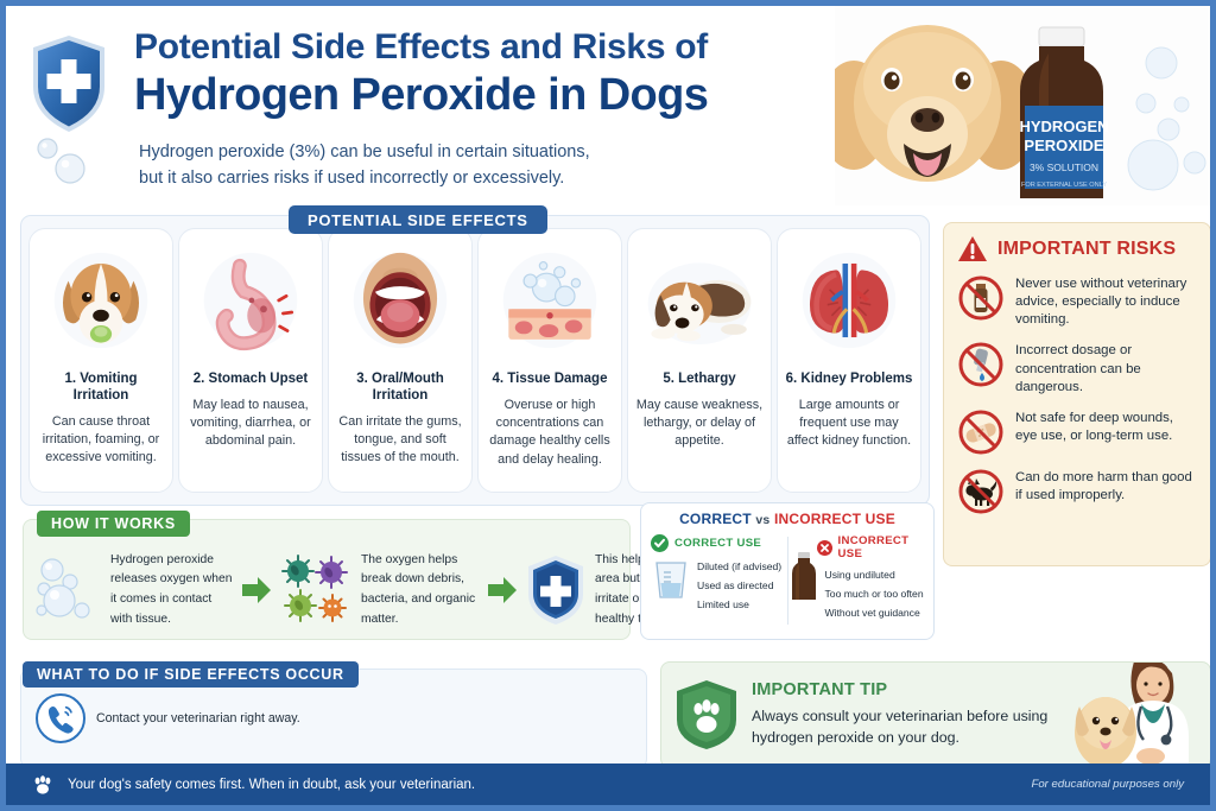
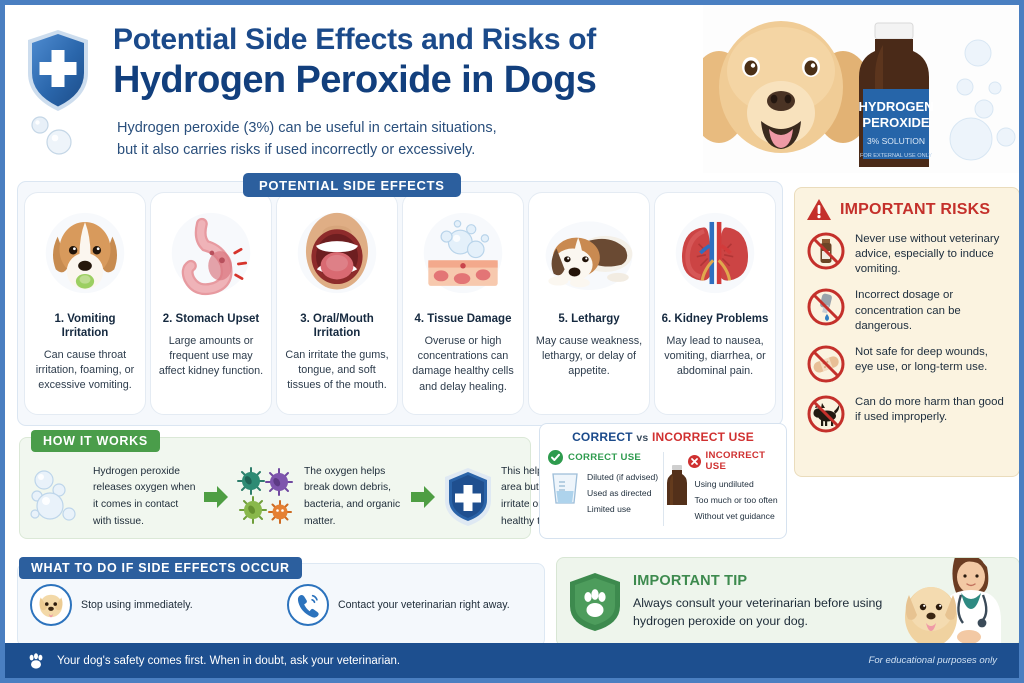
  Potential Side Effects and Risks of
  Hydrogen Peroxide in Dogs
  Hydrogen peroxide (3%) can be useful in certain situations,
  but it also carries risks if used incorrectly or excessively.
  HYDROGEN
  PEROXIDE
  3% SOLUTION
  POTENTIAL SIDE EFFECTS
  1. Vomiting Irritation
  Can cause throat irritation, foaming, or excessive vomiting.
  2. Stomach Upset
- May lead to nausea, vomiting, diarrhea, or abdominal pain.
+ Large amounts or frequent use may affect kidney function.
  3. Oral/Mouth Irritation
  Can irritate the gums, tongue, and soft tissues of the mouth.
  4. Tissue Damage
  Overuse or high concentrations can damage healthy cells and delay healing.
  5. Lethargy
  May cause weakness, lethargy, or delay of appetite.
  6. Kidney Problems
- Large amounts or frequent use may affect kidney function.
+ May lead to nausea, vomiting, diarrhea, or abdominal pain.
  IMPORTANT RISKS
  Never use without veterinary advice, especially to induce vomiting.
  Incorrect dosage or concentration can be dangerous.
  Not safe for deep wounds, eye use, or long-term use.
  Can do more harm than good if used improperly.
  HOW IT WORKS
  Hydrogen peroxide releases oxygen when it comes in contact with tissue.
  The oxygen helps break down debris, bacteria, and organic matter.
  CORRECT vs INCORRECT USE
  CORRECT USE
  Diluted (if advised)
  Used as directed
  Limited use
  INCORRECT USE
  Using undiluted
  Too much or too often
  Without vet guidance
  WHAT TO DO IF SIDE EFFECTS OCCUR
+ Stop using immediately.
  Contact your veterinarian right away.
  IMPORTANT TIP
  Always consult your veterinarian before using hydrogen peroxide on your dog.
  Your dog's safety comes first. When in doubt, ask your veterinarian.
  For educational purposes only
